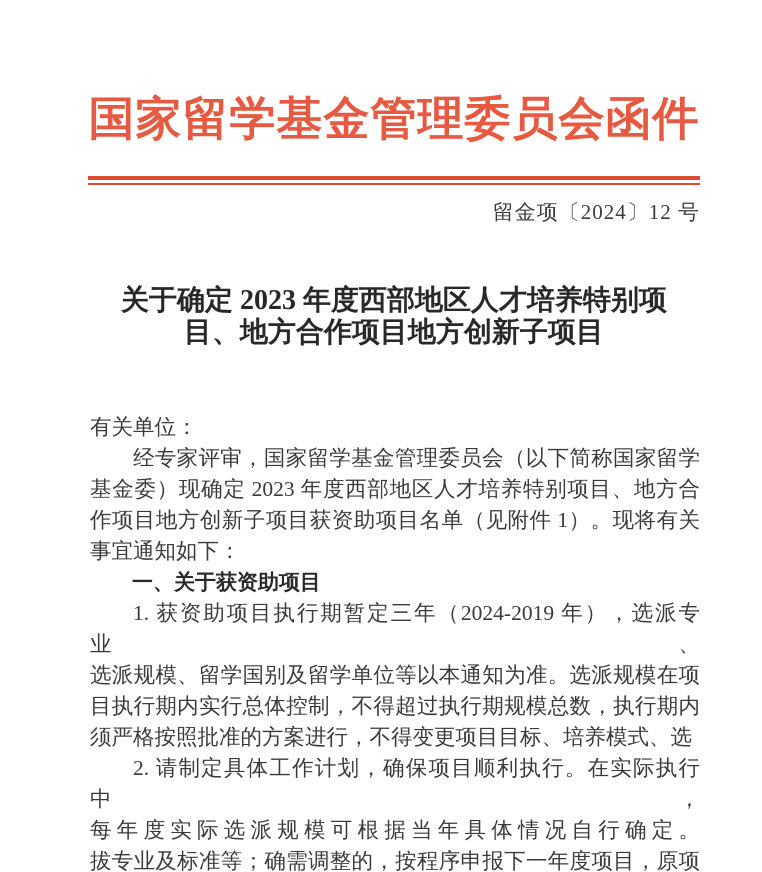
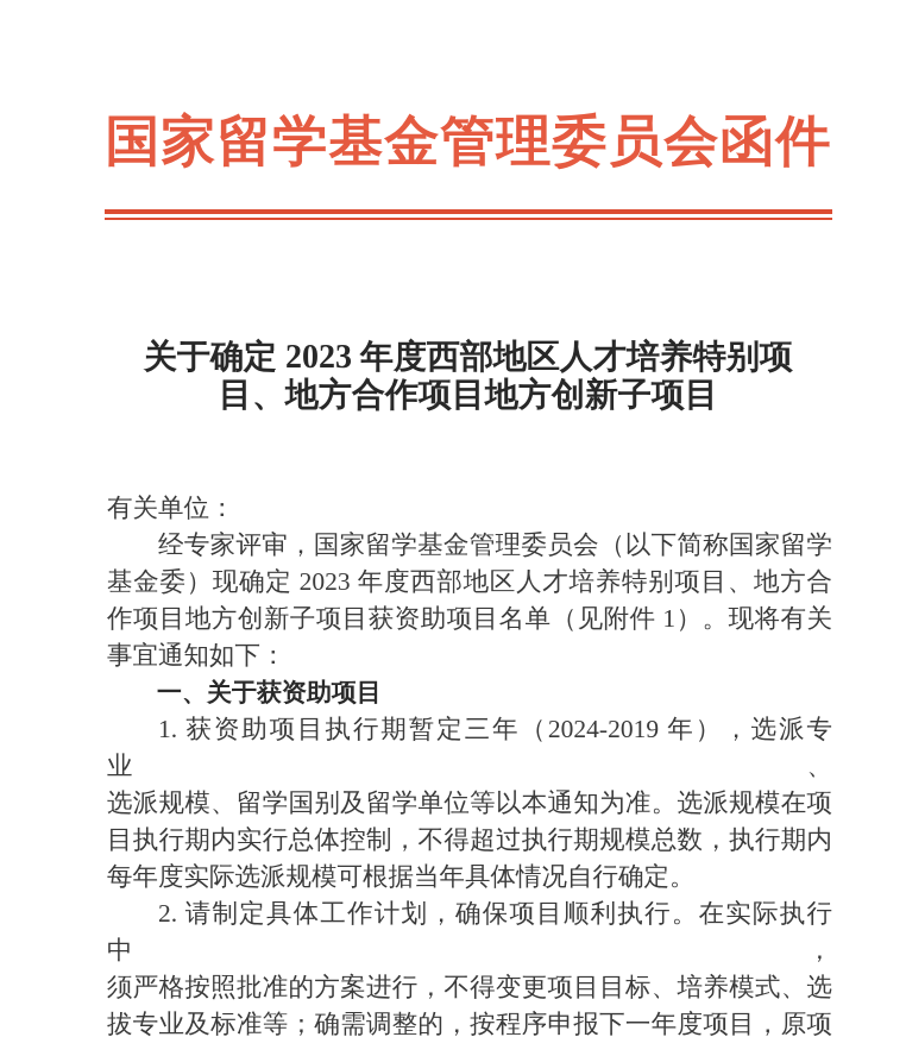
  国家留学基金管理委员会函件
- 留金项〔2024〕12 号
  关于确定 2023 年度西部地区人才培养特别项
  目、地方合作项目地方创新子项目
  有关单位：
  经专家评审，国家留学基金管理委员会（以下简称国家留学
  基金委）现确定 2023 年度西部地区人才培养特别项目、地方合
  作项目地方创新子项目获资助项目名单（见附件 1）。现将有关
  事宜通知如下：
  一、关于获资助项目
  1. 获资助项目执行期暂定三年（2024-2019 年），选派专业、
  选派规模、留学国别及留学单位等以本通知为准。选派规模在项
  目执行期内实行总体控制，不得超过执行期规模总数，执行期内
- 须严格按照批准的方案进行，不得变更项目目标、培养模式、选
+ 每年度实际选派规模可根据当年具体情况自行确定。
  2. 请制定具体工作计划，确保项目顺利执行。在实际执行中，
- 每年度实际选派规模可根据当年具体情况自行确定。
+ 须严格按照批准的方案进行，不得变更项目目标、培养模式、选
  拔专业及标准等；确需调整的，按程序申报下一年度项目，原项
